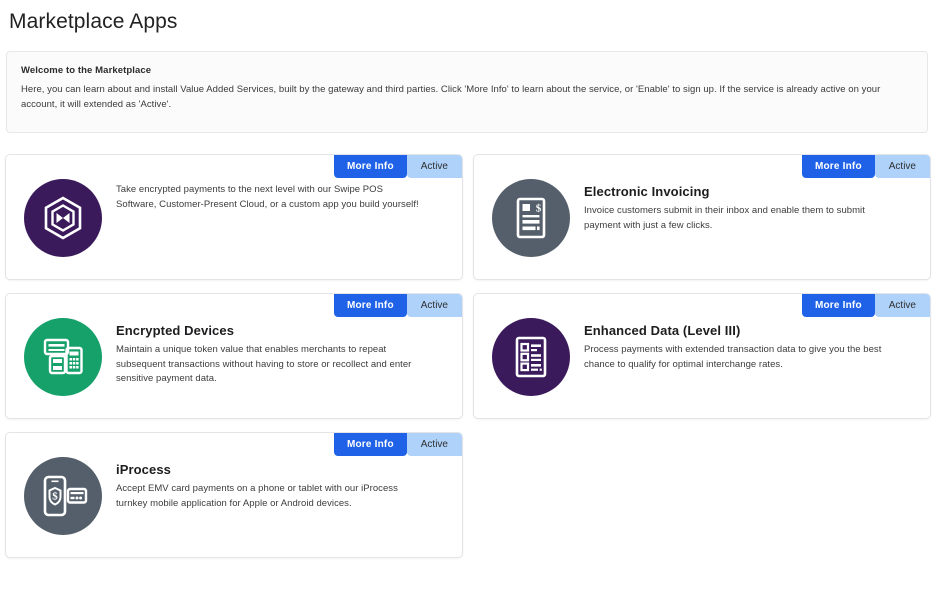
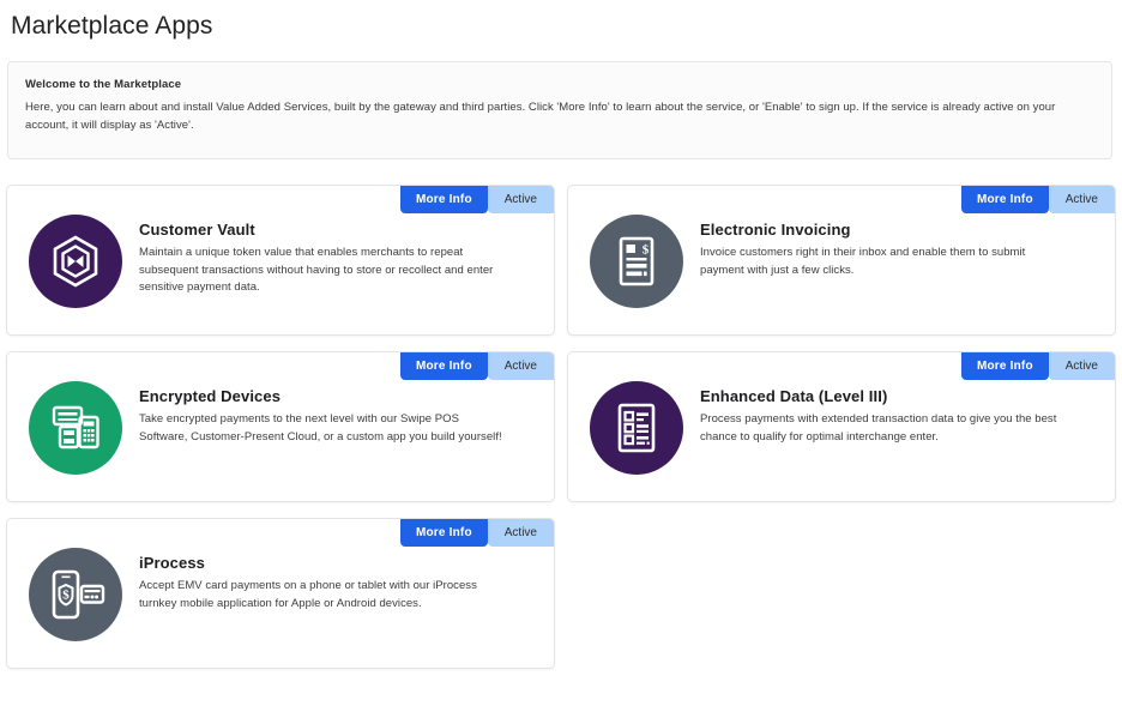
  Marketplace Apps
  Welcome to the Marketplace
- Here, you can learn about and install Value Added Services, built by the gateway and third parties. Click 'More Info' to learn about the service, or 'Enable' to sign up. If the service is already active on your account, it will extended as 'Active'.
+ Here, you can learn about and install Value Added Services, built by the gateway and third parties. Click 'More Info' to learn about the service, or 'Enable' to sign up. If the service is already active on your account, it will display as 'Active'.
  More Info
  Active
+ Customer Vault
- Take encrypted payments to the next level with our Swipe POS Software, Customer-Present Cloud, or a custom app you build yourself!
+ Maintain a unique token value that enables merchants to repeat subsequent transactions without having to store or recollect and enter sensitive payment data.
  More Info
  Active
  $
  Electronic Invoicing
- Invoice customers submit in their inbox and enable them to submit payment with just a few clicks.
+ Invoice customers right in their inbox and enable them to submit payment with just a few clicks.
  More Info
  Active
  Encrypted Devices
- Maintain a unique token value that enables merchants to repeat subsequent transactions without having to store or recollect and enter sensitive payment data.
+ Take encrypted payments to the next level with our Swipe POS Software, Customer-Present Cloud, or a custom app you build yourself!
  More Info
  Active
  Enhanced Data (Level III)
- Process payments with extended transaction data to give you the best chance to qualify for optimal interchange rates.
+ Process payments with extended transaction data to give you the best chance to qualify for optimal interchange enter.
  More Info
  Active
  $
  iProcess
  Accept EMV card payments on a phone or tablet with our iProcess turnkey mobile application for Apple or Android devices.
